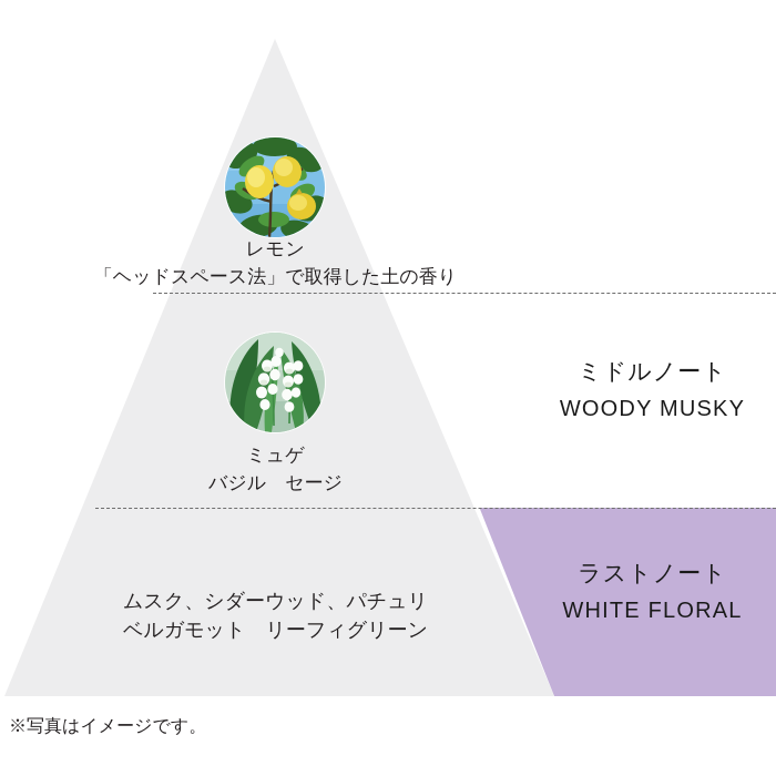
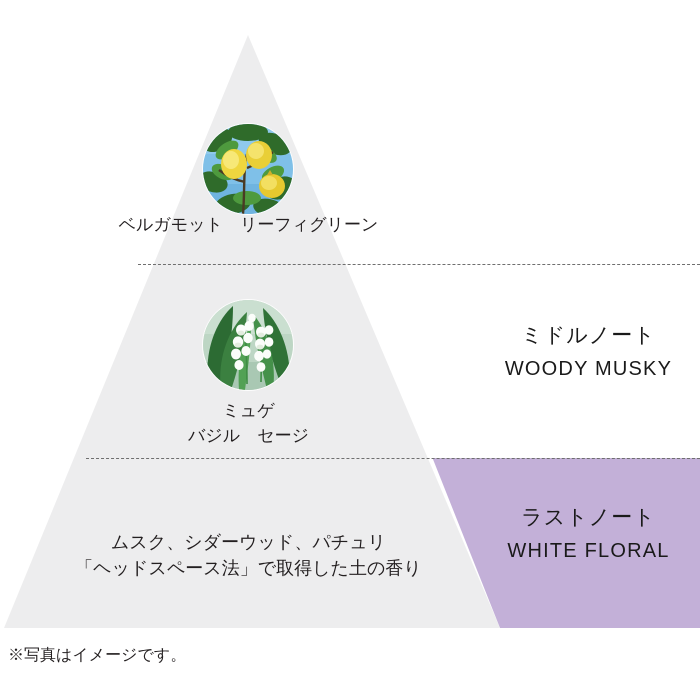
- レモン
- 「ヘッドスペース法」で取得した土の香り
+ ベルガモット リーフィグリーン
  ミュゲ
  バジル セージ
  ムスク、シダーウッド、パチュリ
- ベルガモット リーフィグリーン
+ 「ヘッドスペース法」で取得した土の香り
  ミドルノート
  WOODY MUSKY
  ラストノート
  WHITE FLORAL
  ※写真はイメージです。
